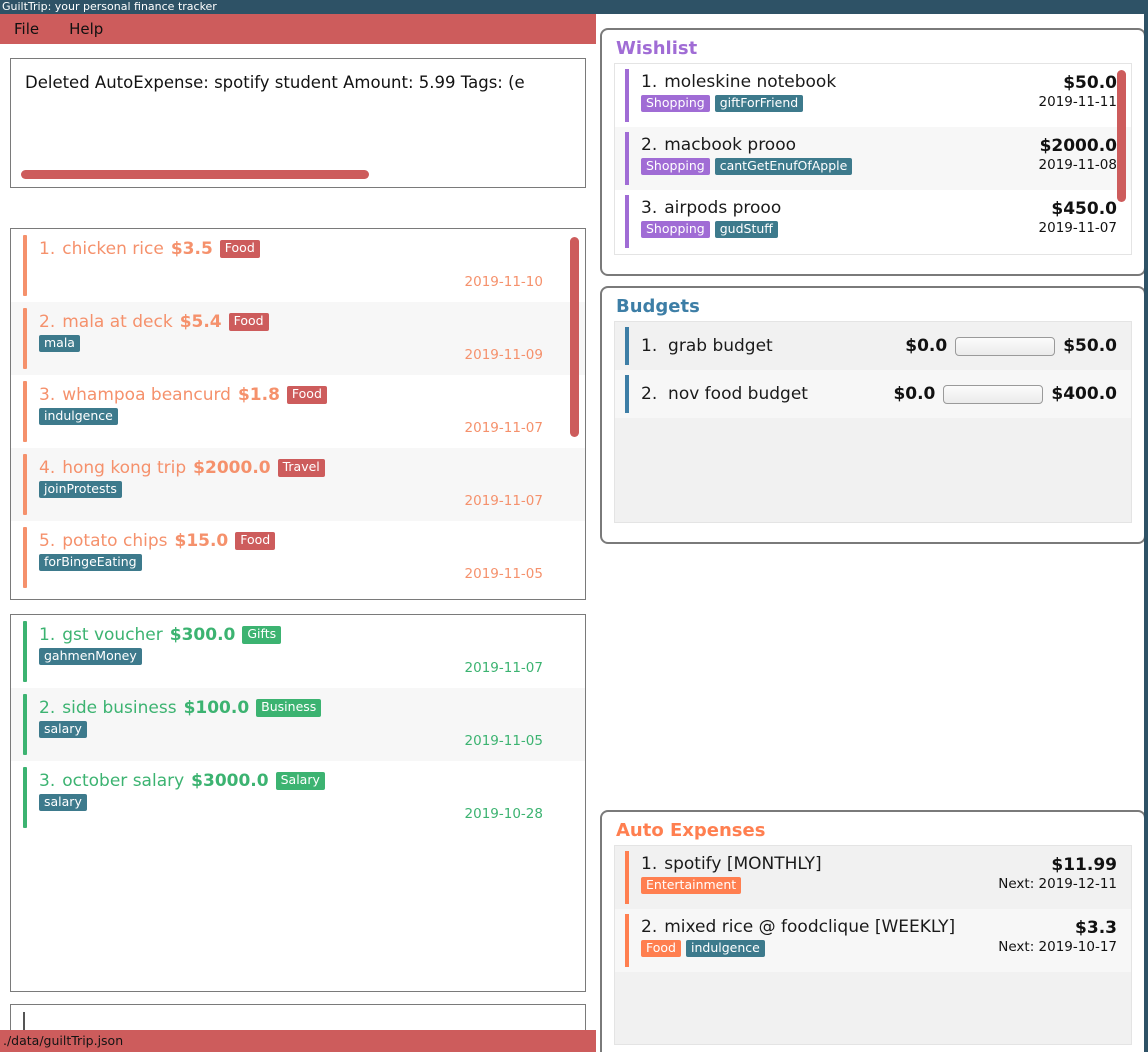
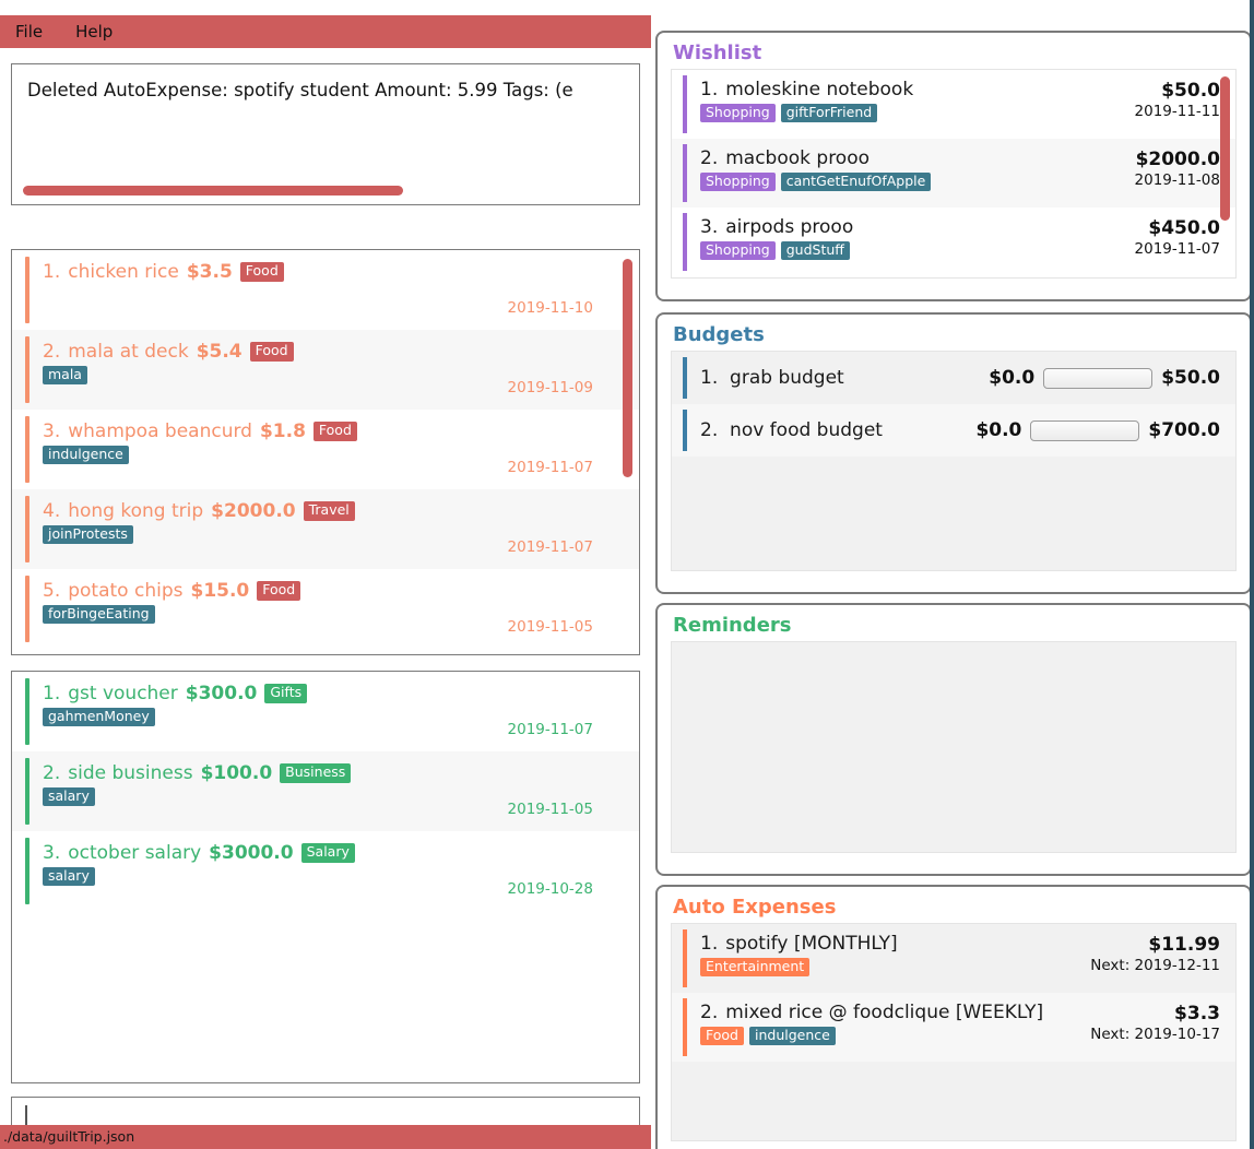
- GuiltTrip: your personal finance tracker
  File
  Help
  Deleted AutoExpense: spotify student Amount: 5.99 Tags: (e
  1.
  chicken rice
  $3.5
  Food
  2019-11-10
  2.
  mala at deck
  $5.4
  Food
  mala
  2019-11-09
  3.
  whampoa beancurd
  $1.8
  Food
  indulgence
  2019-11-07
  4.
  hong kong trip
  $2000.0
  Travel
  joinProtests
  2019-11-07
  5.
  potato chips
  $15.0
  Food
  forBingeEating
  2019-11-05
  1.
  gst voucher
  $300.0
  Gifts
  gahmenMoney
  2019-11-07
  2.
  side business
  $100.0
  Business
  salary
  2019-11-05
  3.
  october salary
  $3000.0
  Salary
  salary
  2019-10-28
  ./data/guiltTrip.json
  Wishlist
  1.
  moleskine notebook
  Shopping
  giftForFriend
  $50.0
  2019-11-11
  2.
  macbook prooo
  Shopping
  cantGetEnufOfApple
  $2000.0
  2019-11-08
  3.
  airpods prooo
  Shopping
  gudStuff
  $450.0
  2019-11-07
  Budgets
  1. grab budget
  $0.0
  $50.0
  2. nov food budget
  $0.0
- $400.0
+ $700.0
+ Reminders
  Auto Expenses
  1.
  spotify [MONTHLY]
  Entertainment
  $11.99
  Next: 2019-12-11
  2.
  mixed rice @ foodclique [WEEKLY]
  Food
  indulgence
  $3.3
  Next: 2019-10-17
